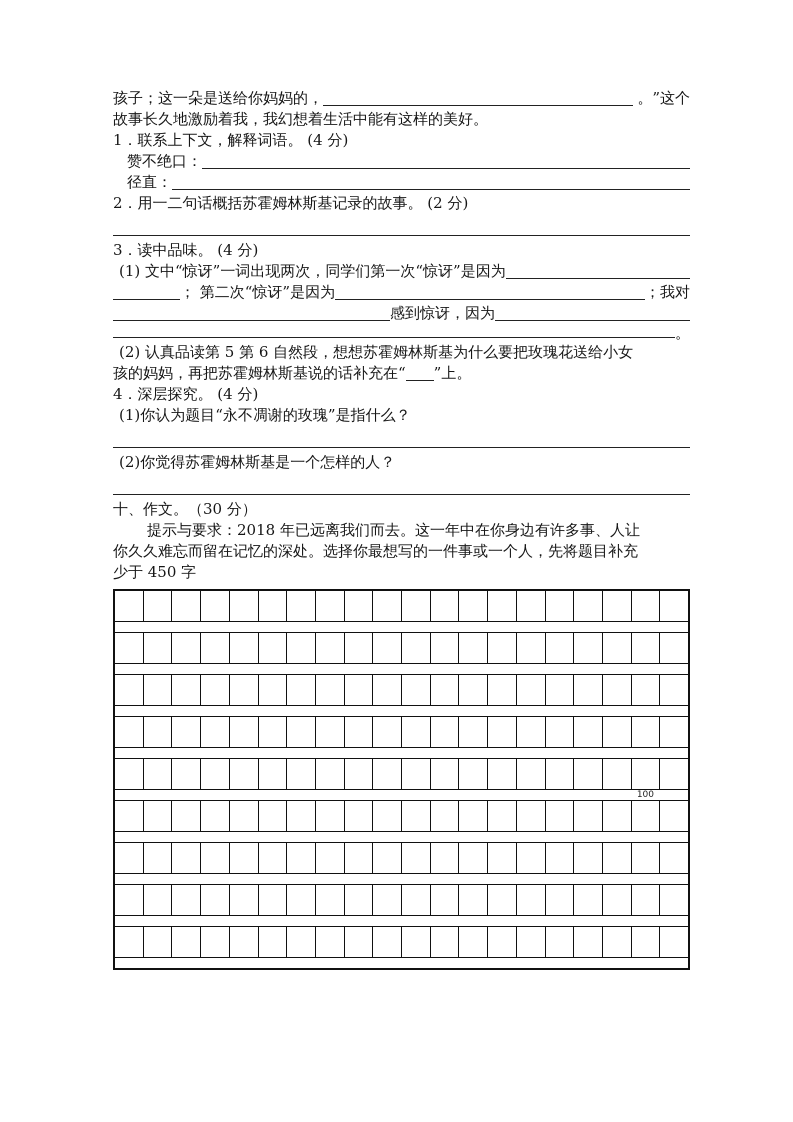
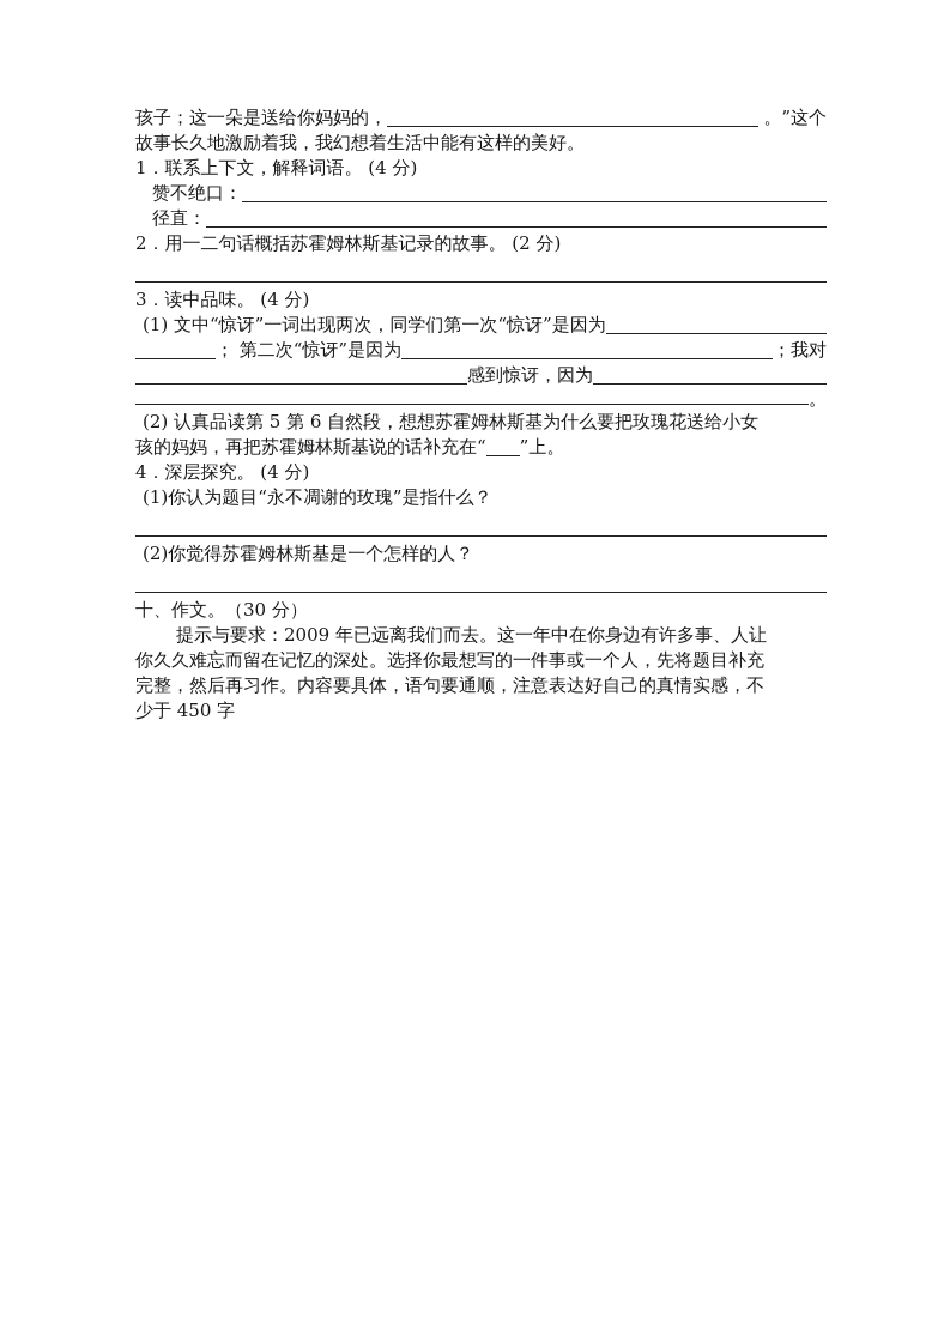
  孩子；这一朵是送给你妈妈的，
  。”这个
  故事长久地激励着我，我幻想着生活中能有这样的美好。
  1．联系上下文，解释词语。 (4 分)
  赞不绝口：
  径直：
  2．用一二句话概括苏霍姆林斯基记录的故事。 (2 分)
  3．读中品味。 (4 分)
  (1) 文中“惊讶”一词出现两次，同学们第一次“惊讶”是因为
  ； 第二次“惊讶”是因为
  ；我对
  感到惊讶，因为
  。
  (2) 认真品读第 5 第 6 自然段，想想苏霍姆林斯基为什么要把玫瑰花送给小女
  孩的妈妈，再把苏霍姆林斯基说的话补充在“
  ”上。
  4．深层探究。 (4 分)
  (1)你认为题目“永不凋谢的玫瑰”是指什么？
  (2)你觉得苏霍姆林斯基是一个怎样的人？
  十、作文。（30 分）
- 提示与要求：2018 年已远离我们而去。这一年中在你身边有许多事、人让
+ 提示与要求：2009 年已远离我们而去。这一年中在你身边有许多事、人让
  你久久难忘而留在记忆的深处。选择你最想写的一件事或一个人，先将题目补充
+ 完整，然后再习作。内容要具体，语句要通顺，注意表达好自己的真情实感，不
  少于 450 字
- 100
